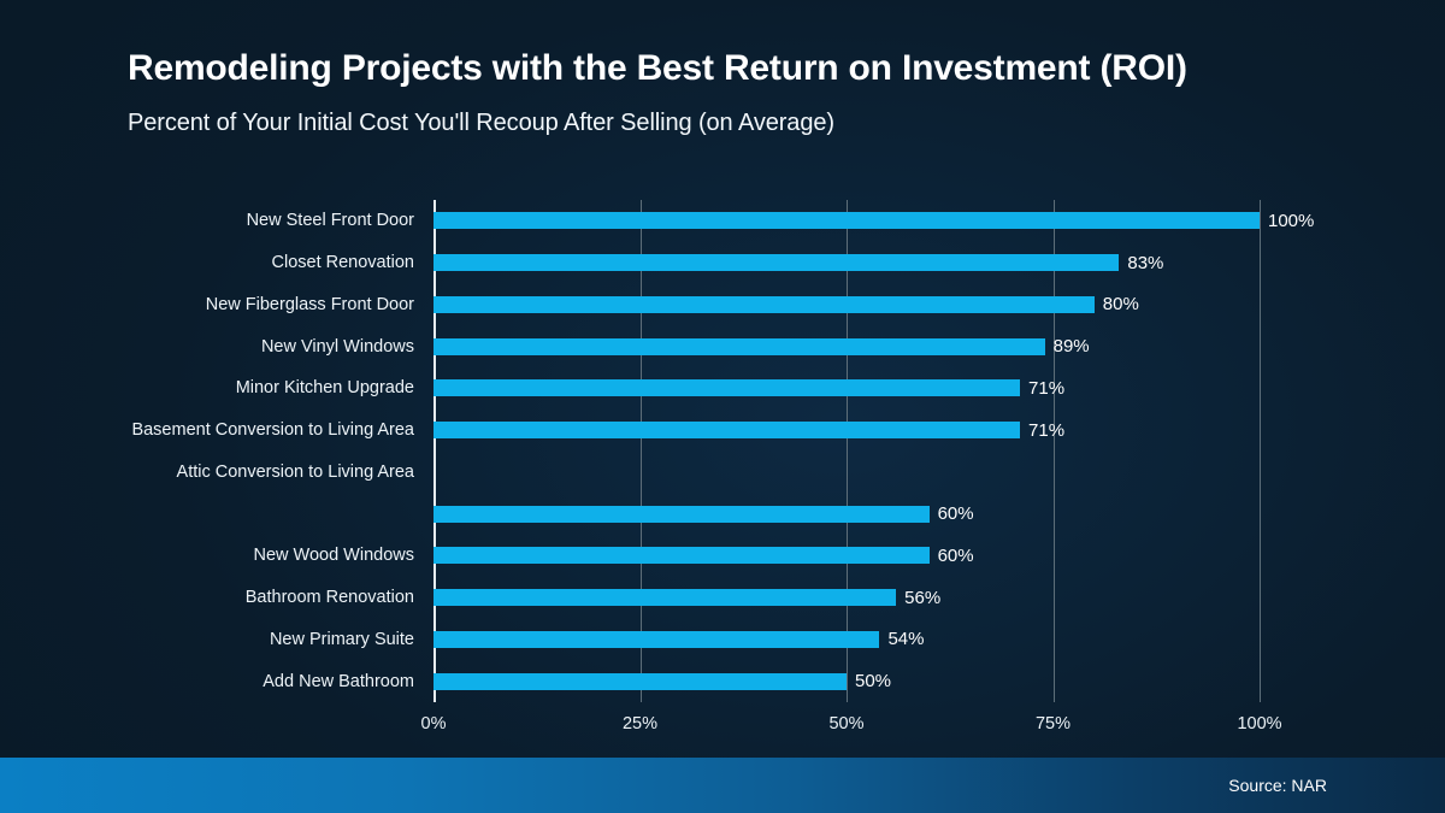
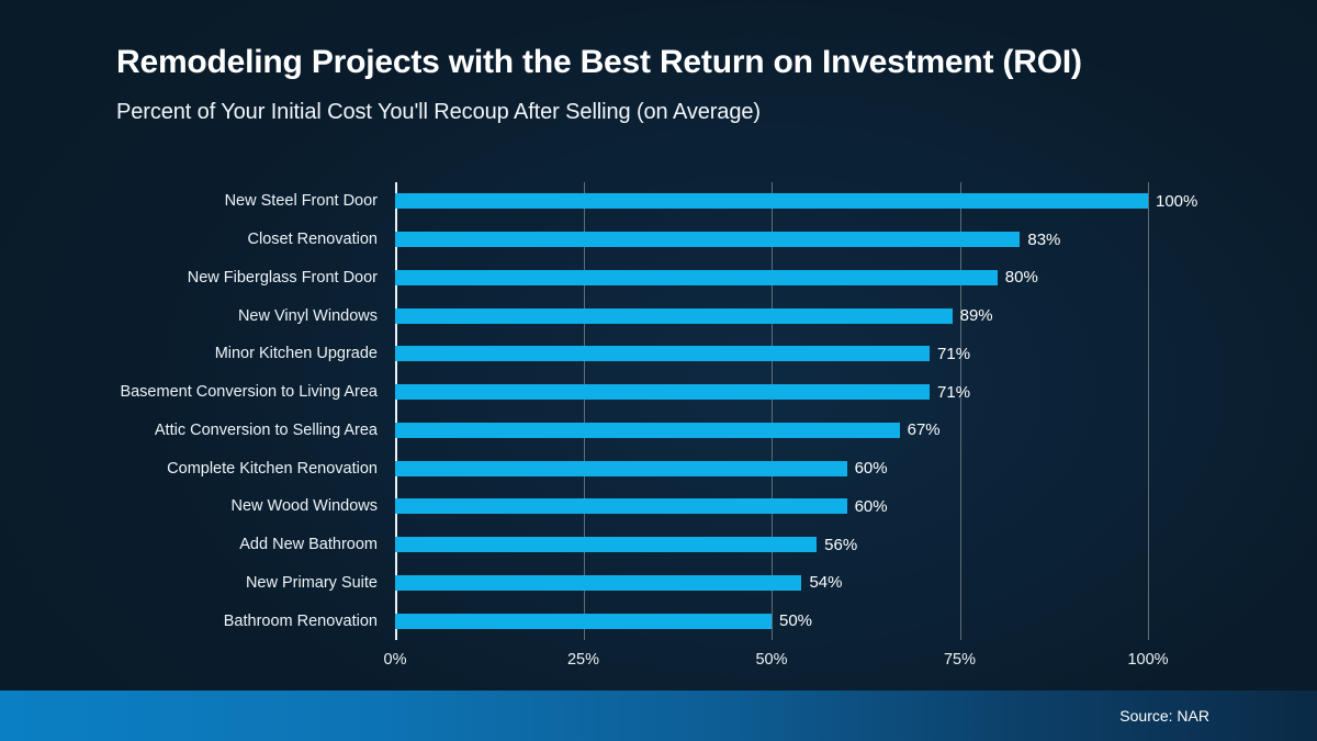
  Remodeling Projects with the Best Return on Investment (ROI)
  Percent of Your Initial Cost You'll Recoup After Selling (on Average)
  New Steel Front Door
  Closet Renovation
  New Fiberglass Front Door
  New Vinyl Windows
  Minor Kitchen Upgrade
  Basement Conversion to Living Area
- Attic Conversion to Living Area
+ Attic Conversion to Selling Area
+ Complete Kitchen Renovation
  New Wood Windows
- Bathroom Renovation
+ Add New Bathroom
  New Primary Suite
- Add New Bathroom
+ Bathroom Renovation
  100%
  83%
  80%
  89%
  71%
  71%
+ 67%
  60%
  60%
  56%
  54%
  50%
  0%
  25%
  50%
  75%
  100%
  Source: NAR
